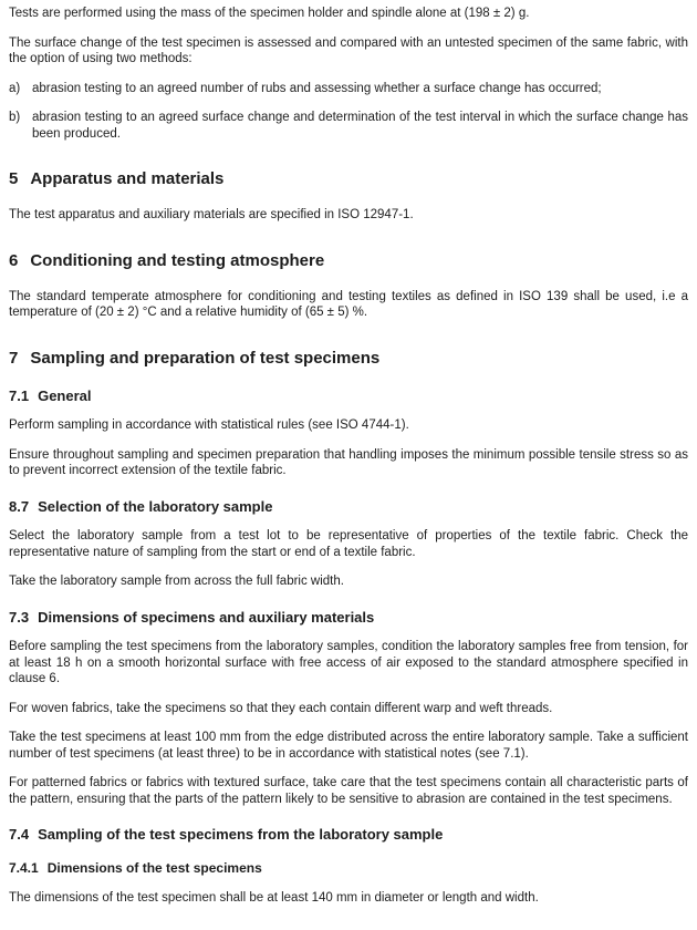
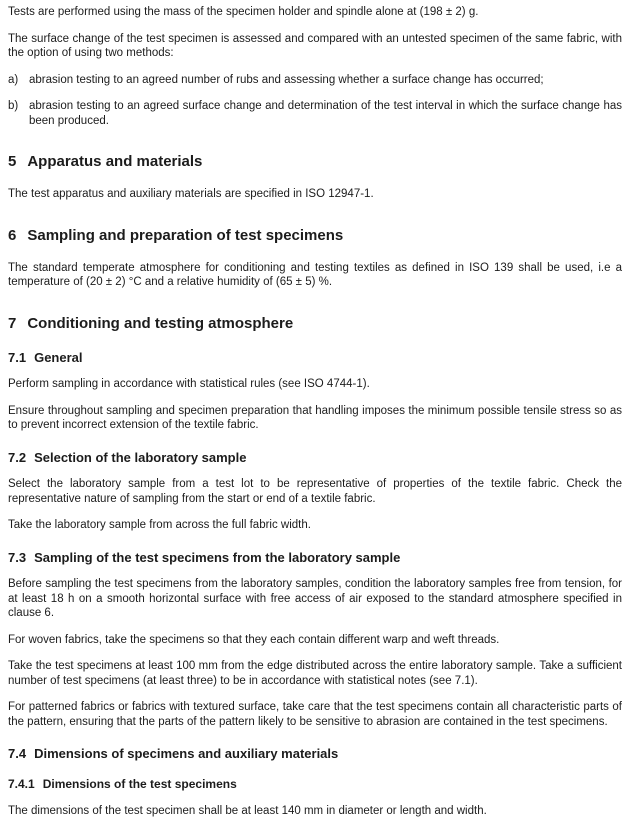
  Tests are performed using the mass of the specimen holder and spindle alone at (198 ± 2) g.
  The surface change of the test specimen is assessed and compared with an untested specimen of the same fabric, with the option of using two methods:
  a)
  abrasion testing to an agreed number of rubs and assessing whether a surface change has occurred;
  b)
  abrasion testing to an agreed surface change and determination of the test interval in which the surface change has been produced.
  5 Apparatus and materials
  The test apparatus and auxiliary materials are specified in ISO 12947-1.
- 6 Conditioning and testing atmosphere
+ 6 Sampling and preparation of test specimens
  The standard temperate atmosphere for conditioning and testing textiles as defined in ISO 139 shall be used, i.e a temperature of (20 ± 2) °C and a relative humidity of (65 ± 5) %.
- 7 Sampling and preparation of test specimens
+ 7 Conditioning and testing atmosphere
  7.1 General
  Perform sampling in accordance with statistical rules (see ISO 4744-1).
  Ensure throughout sampling and specimen preparation that handling imposes the minimum possible tensile stress so as to prevent incorrect extension of the textile fabric.
- 8.7 Selection of the laboratory sample
+ 7.2 Selection of the laboratory sample
  Select the laboratory sample from a test lot to be representative of properties of the textile fabric. Check the representative nature of sampling from the start or end of a textile fabric.
  Take the laboratory sample from across the full fabric width.
- 7.3 Dimensions of specimens and auxiliary materials
+ 7.3 Sampling of the test specimens from the laboratory sample
  Before sampling the test specimens from the laboratory samples, condition the laboratory samples free from tension, for at least 18 h on a smooth horizontal surface with free access of air exposed to the standard atmosphere specified in clause 6.
  For woven fabrics, take the specimens so that they each contain different warp and weft threads.
  Take the test specimens at least 100 mm from the edge distributed across the entire laboratory sample. Take a sufficient number of test specimens (at least three) to be in accordance with statistical notes (see 7.1).
  For patterned fabrics or fabrics with textured surface, take care that the test specimens contain all characteristic parts of the pattern, ensuring that the parts of the pattern likely to be sensitive to abrasion are contained in the test specimens.
- 7.4 Sampling of the test specimens from the laboratory sample
+ 7.4 Dimensions of specimens and auxiliary materials
  7.4.1 Dimensions of the test specimens
  The dimensions of the test specimen shall be at least 140 mm in diameter or length and width.
